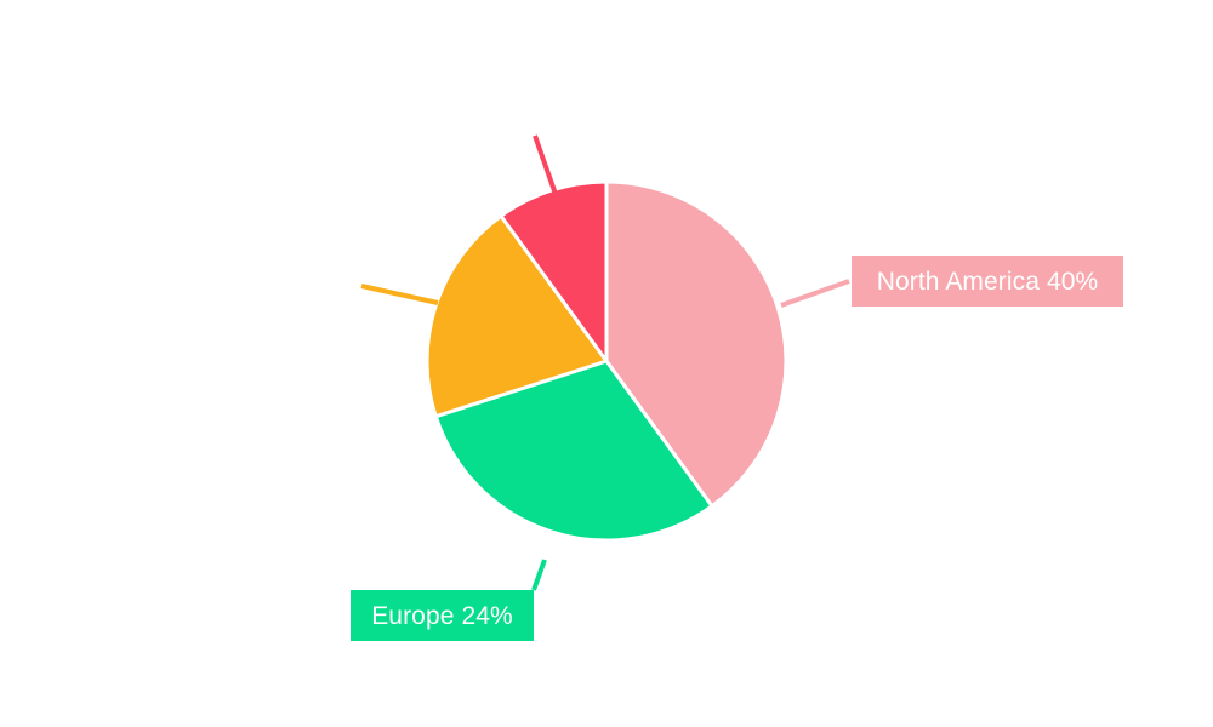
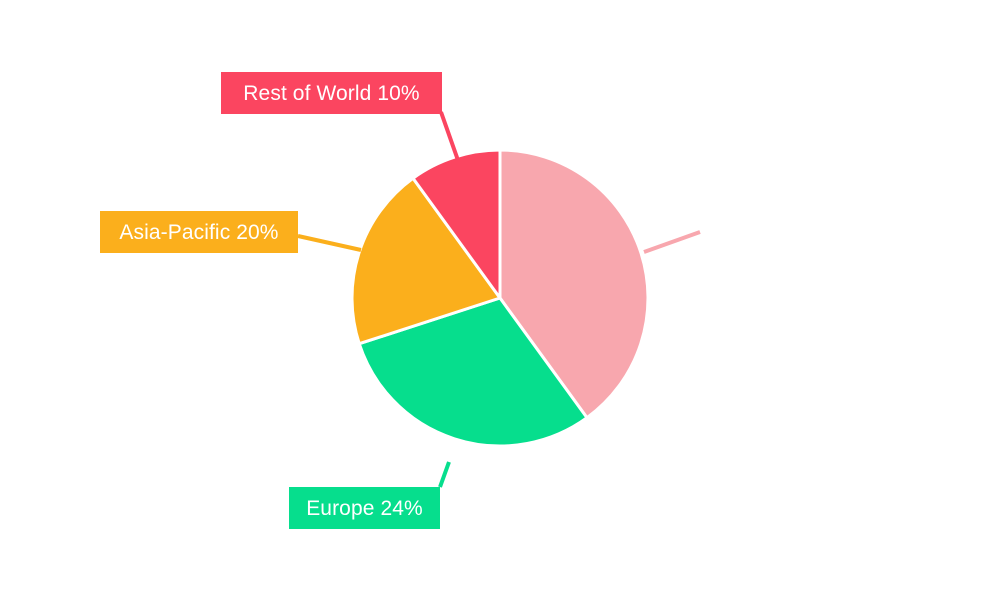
- North America 40%
  Europe 24%
+ Asia-Pacific 20%
+ Rest of World 10%
